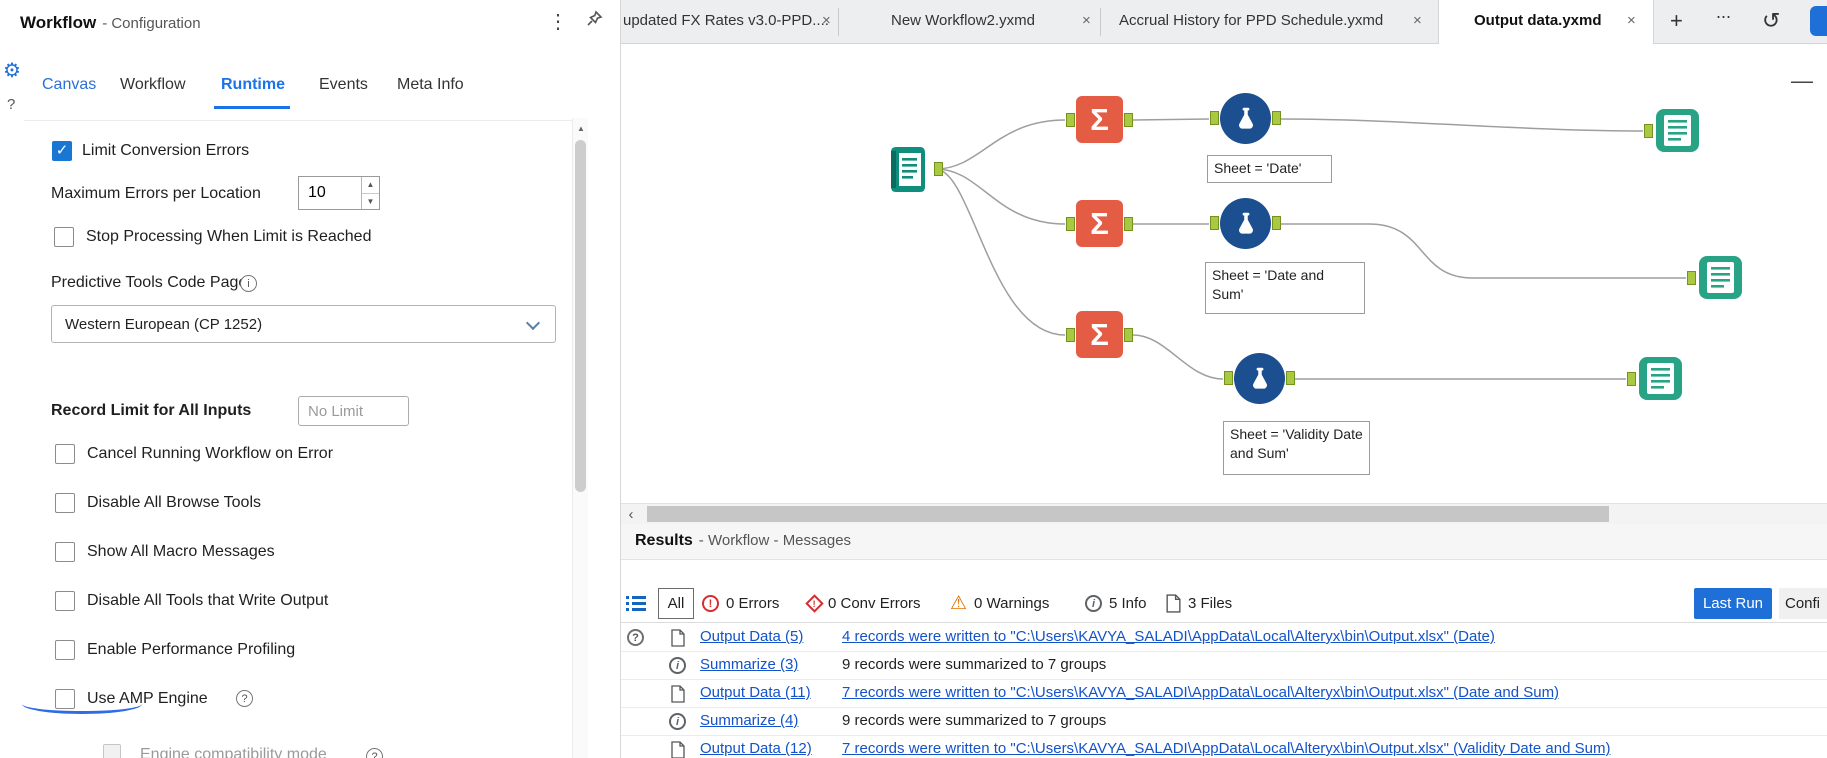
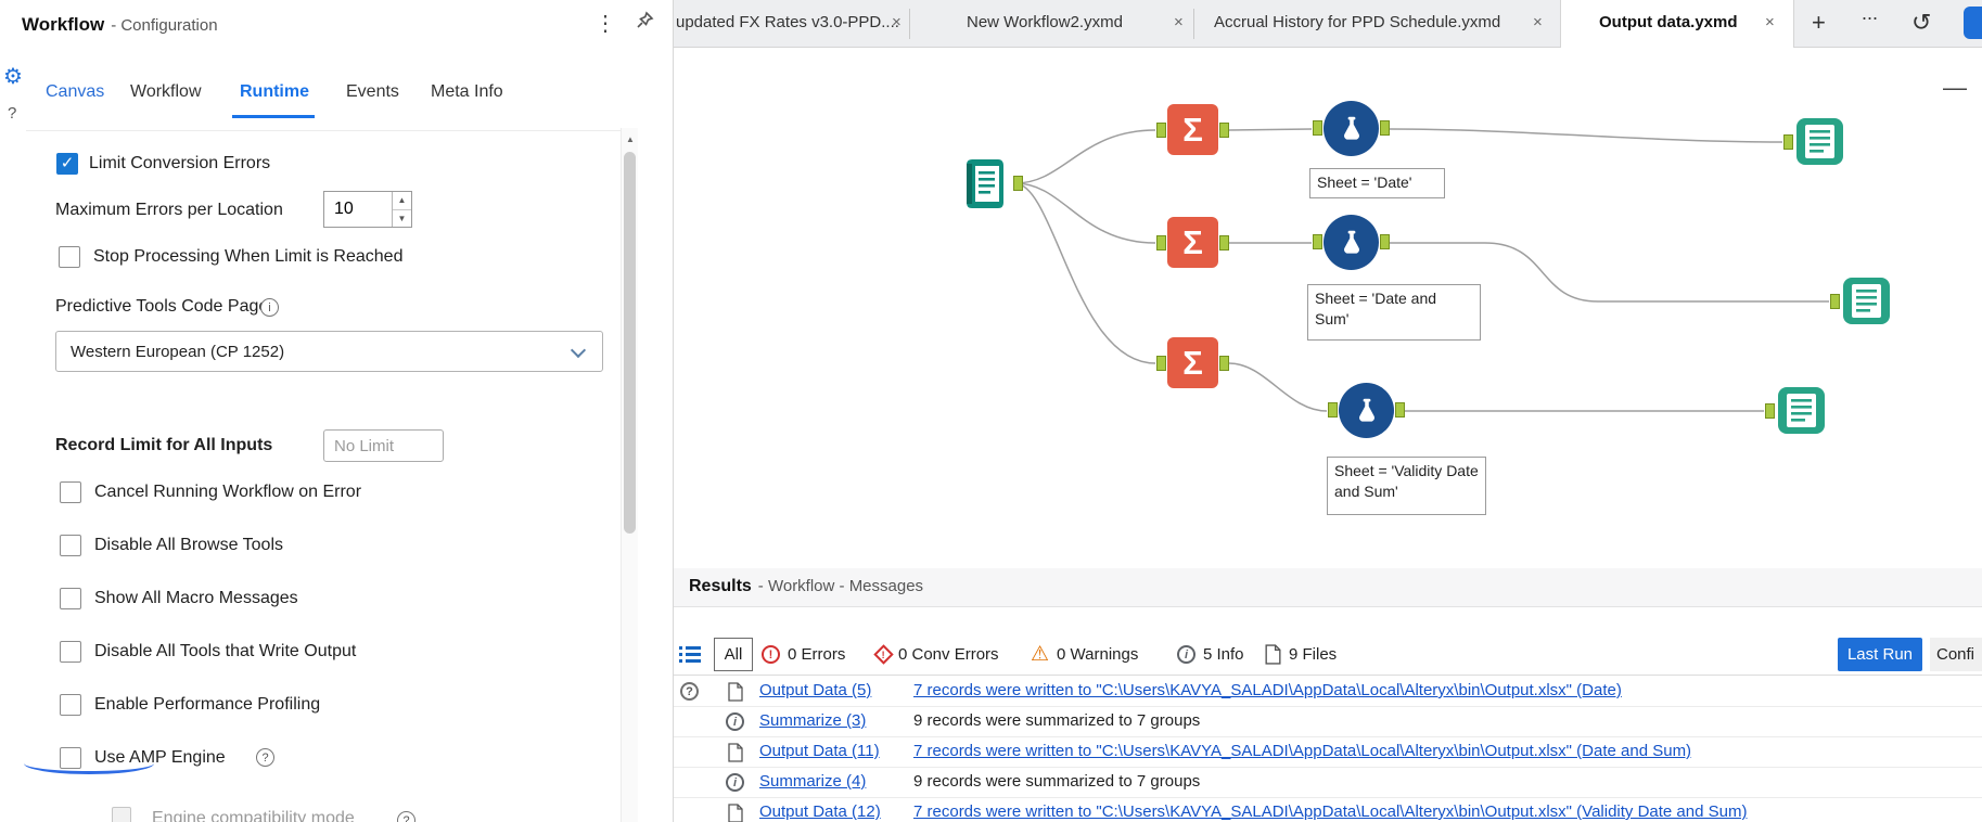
  ⚙
  ?
  Workflow - Configuration
  ⋮
  Canvas
  Workflow
  Runtime
  Events
  Meta Info
  ✓
  Limit Conversion Errors
  Maximum Errors per Location
  10
  ▲
  ▼
  Stop Processing When Limit is Reached
  Predictive Tools Code Pag
  i
  Western European (CP 1252)
  Record Limit for All Inputs
  No Limit
  Cancel Running Workflow on Error
  Disable All Browse Tools
  Show All Macro Messages
  Disable All Tools that Write Output
  Enable Performance Profiling
  Use AMP Engine
  ?
  Engine compatibility mode
  ?
  ▲
  updated FX Rates v3.0-PPD....
  ×
  New Workflow2.yxmd
  ×
  Accrual History for PPD Schedule.yxmd
  ×
  Output data.yxmd
  ×
  +
  ...
  ↺
  Σ
  Σ
  Σ
  Sheet = 'Date'
  Sheet = 'Date and Sum'
  Sheet = 'Validity Date and Sum'
  —
- ‹
  Results - Workflow - Messages
  All
  !
  0 Errors
  0 Conv Errors
  ⚠
  0 Warnings
  i
  5 Info
- 3 Files
+ 9 Files
  Last Run
  Confi
  ?
  Output Data (5)
- 4 records were written to "C:\Users\KAVYA_SALADI\AppData\Local\Alteryx\bin\Output.xlsx" (Date)
+ 7 records were written to "C:\Users\KAVYA_SALADI\AppData\Local\Alteryx\bin\Output.xlsx" (Date)
  i
  Summarize (3)
  9 records were summarized to 7 groups
  Output Data (11)
  7 records were written to "C:\Users\KAVYA_SALADI\AppData\Local\Alteryx\bin\Output.xlsx" (Date and Sum)
  i
  Summarize (4)
  9 records were summarized to 7 groups
  Output Data (12)
  7 records were written to "C:\Users\KAVYA_SALADI\AppData\Local\Alteryx\bin\Output.xlsx" (Validity Date and Sum)
